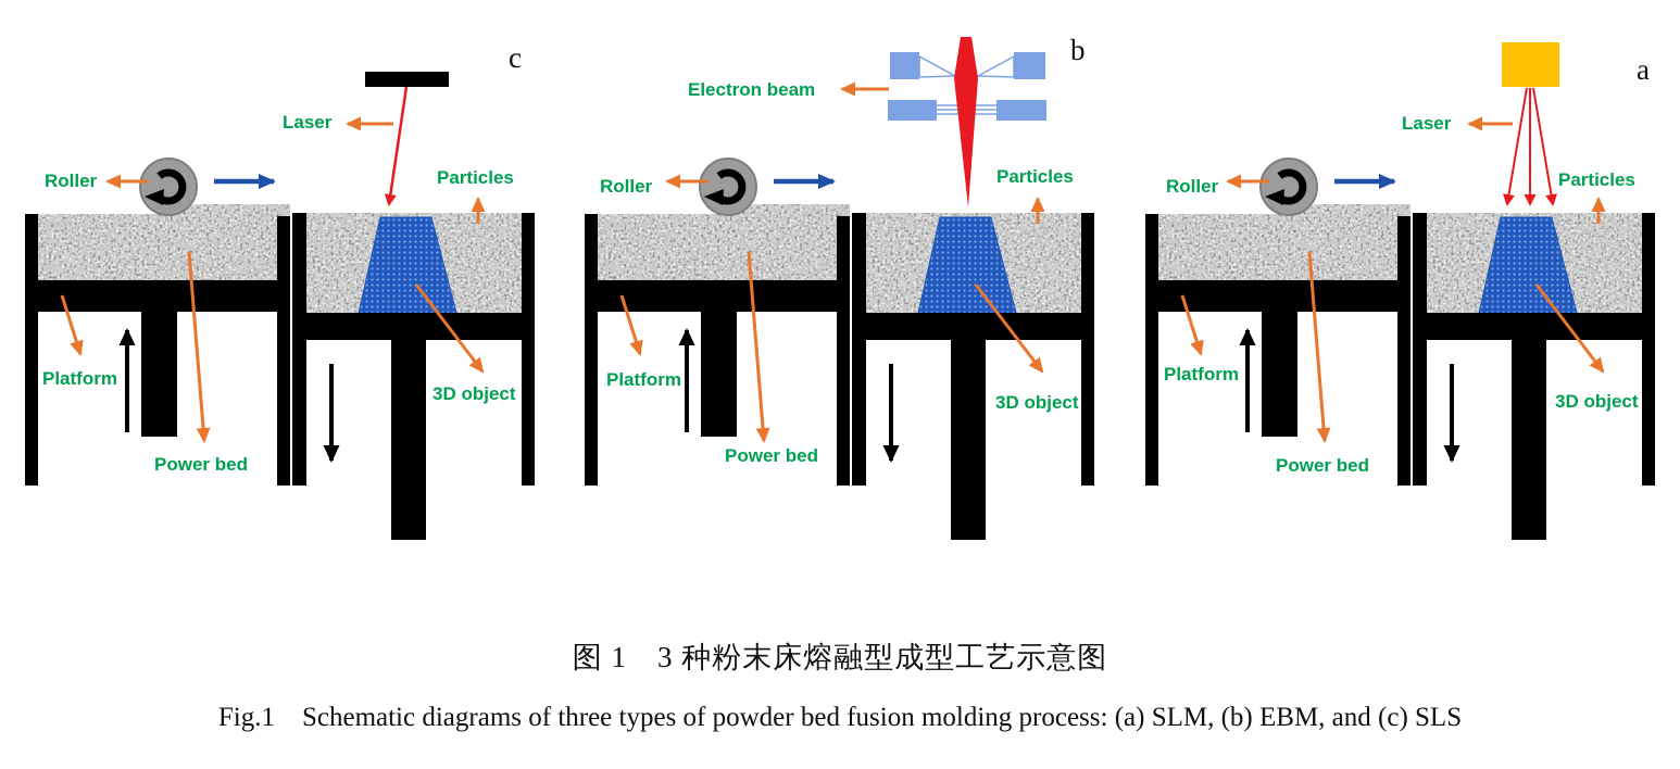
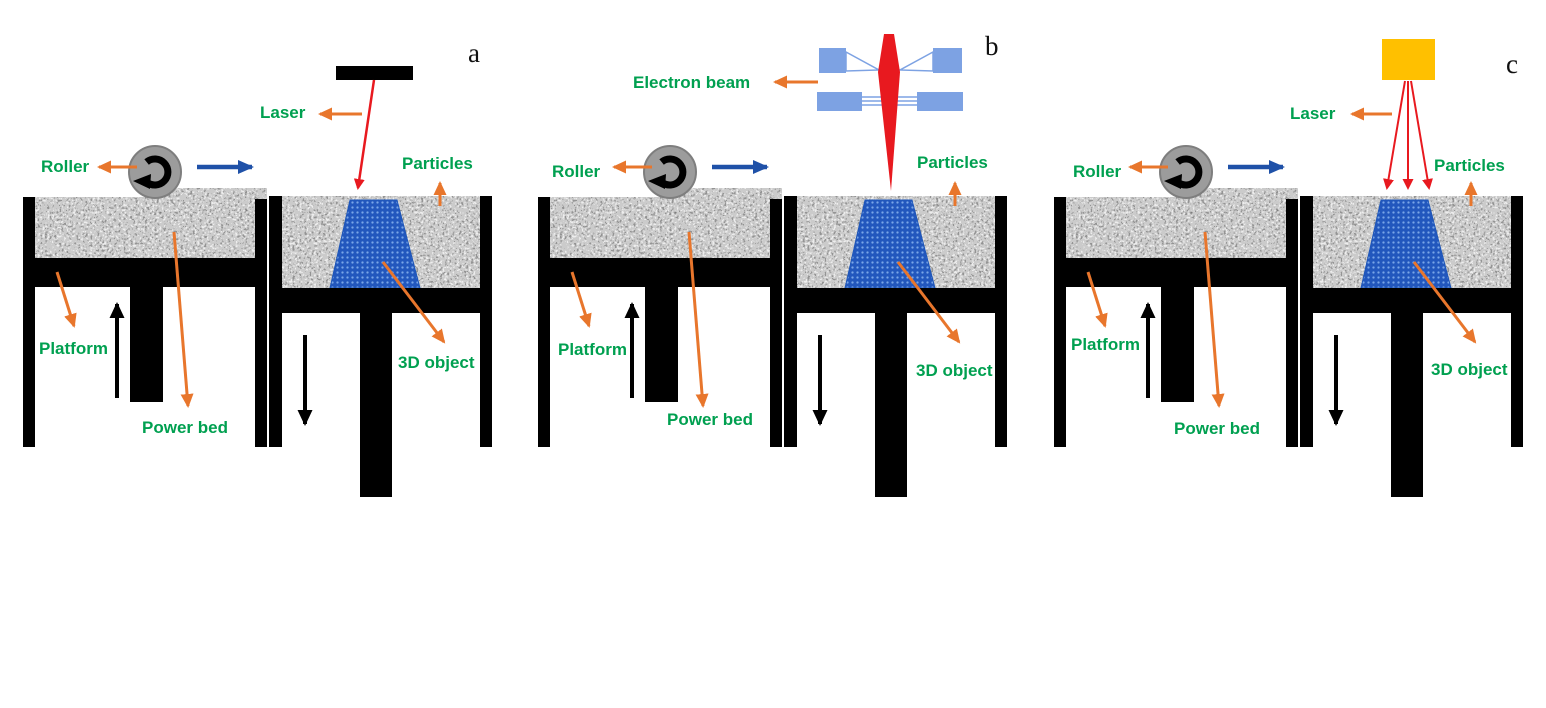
- c
+ a
  Laser
  Roller
  Particles
  Platform
  Power bed
  3D object
  b
  Electron beam
  Roller
  Particles
  Platform
  Power bed
  3D object
- a
+ c
  Laser
  Roller
  Particles
  Platform
  Power bed
  3D object
- 图 1 3 种粉末床熔融型成型工艺示意图
- Fig.1 Schematic diagrams of three types of powder bed fusion molding process: (a) SLM, (b) EBM, and (c) SLS
